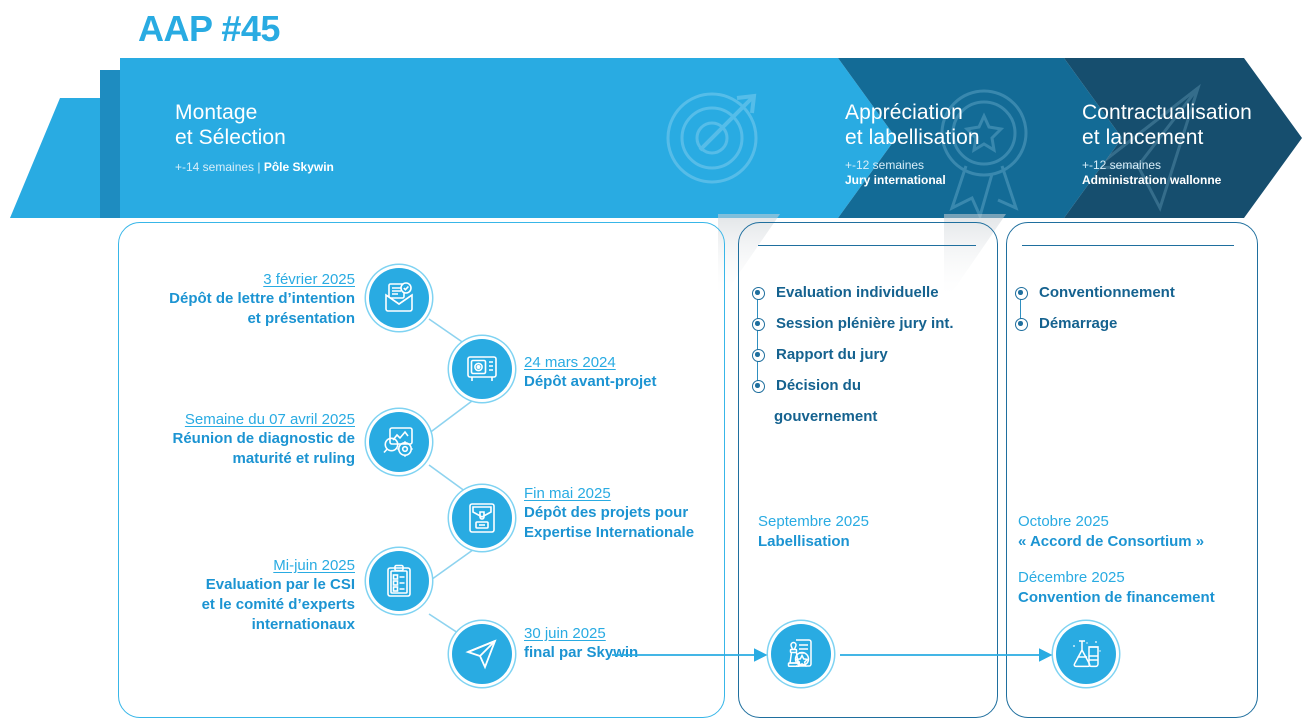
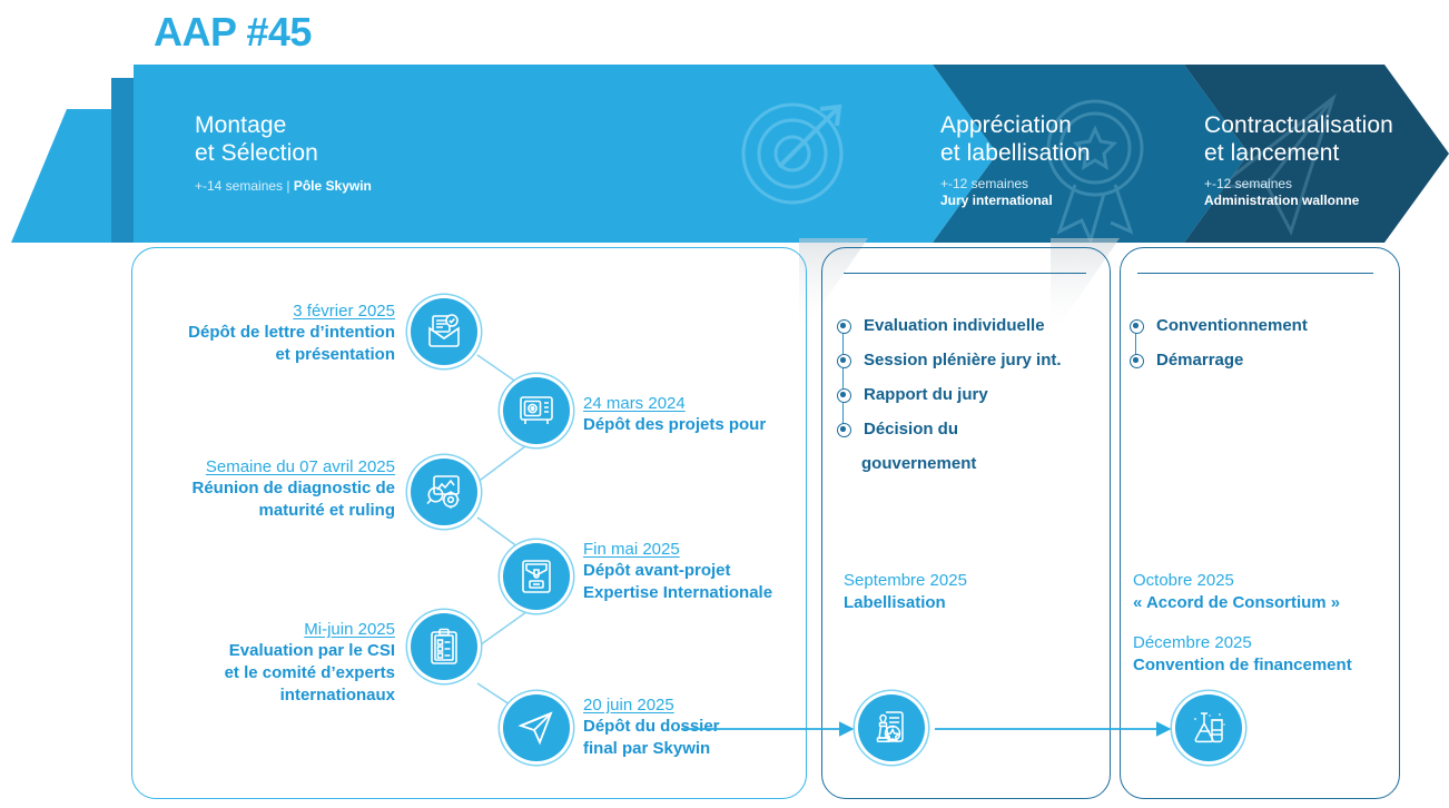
  AAP #45
  Montage
  et Sélection
  +-14 semaines | Pôle Skywin
  Appréciation
  et labellisation
  +-12 semaines
  Jury international
  Contractualisation
  et lancement
  +-12 semaines
  Administration wallonne
  3 février 2025
  Dépôt de lettre d’intention
  et présentation
  24 mars 2024
- Dépôt avant-projet
+ Dépôt des projets pour
  Semaine du 07 avril 2025
  Réunion de diagnostic de
  maturité et ruling
  Fin mai 2025
- Dépôt des projets pour
+ Dépôt avant-projet
  Expertise Internationale
  Mi-juin 2025
  Evaluation par le CSI
  et le comité d’experts
  internationaux
- 30 juin 2025
+ 20 juin 2025
+ Dépôt du dossier
  final par Skywin
  Evaluation individuelle
  Session plénière jury int.
  Rapport du jury
  Décision du
  gouvernement
  Septembre 2025
  Labellisation
  Conventionnement
  Démarrage
  Octobre 2025
  « Accord de Consortium »
  Décembre 2025
  Convention de financement
